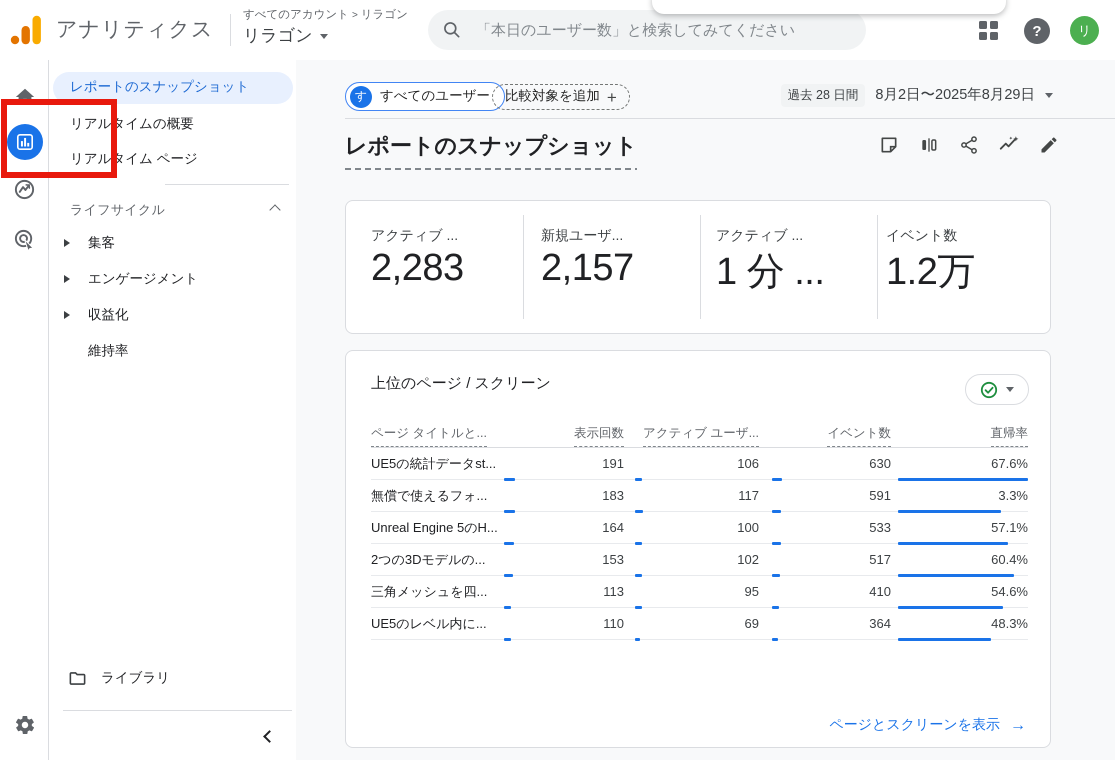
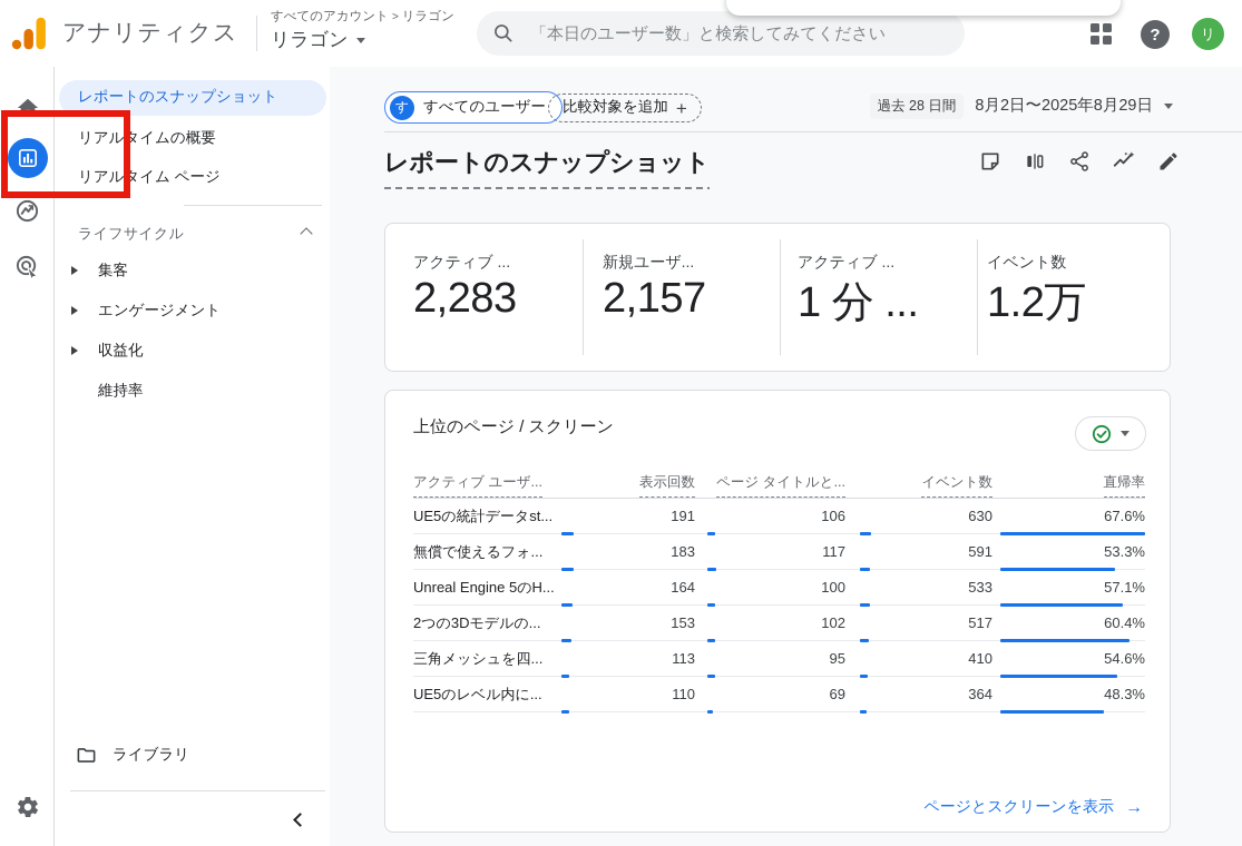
  アナリティクス
  すべてのアカウント > リラゴン
  リラゴン
  「本日のユーザー数」と検索してみてください
  ?
  リ
  レポートのスナップショット
  リアルタイムの概要
  リアルタイム ページ
  ライフサイクル
  集客
  エンゲージメント
  収益化
  維持率
  ライブラリ
  す
  すべてのユーザー
  比較対象を追加
  +
  過去 28 日間
  8月2日〜2025年8月29日
  レポートのスナップショット
  アクティブ ...
  2,283
  新規ユーザ...
  2,157
  アクティブ ...
  1 分 ...
  イベント数
  1.2万
  上位のページ / スクリーン
- ページ タイトルと...
+ アクティブ ユーザ...
  表示回数
- アクティブ ユーザ...
+ ページ タイトルと...
  イベント数
  直帰率
  UE5の統計データst...
  191
  106
  630
  67.6%
  無償で使えるフォ...
  183
  117
  591
- 3.3%
+ 53.3%
  Unreal Engine 5のH...
  164
  100
  533
  57.1%
  2つの3Dモデルの...
  153
  102
  517
  60.4%
  三角メッシュを四...
  113
  95
  410
  54.6%
  UE5のレベル内に...
  110
  69
  364
  48.3%
  ページとスクリーンを表示
  →
